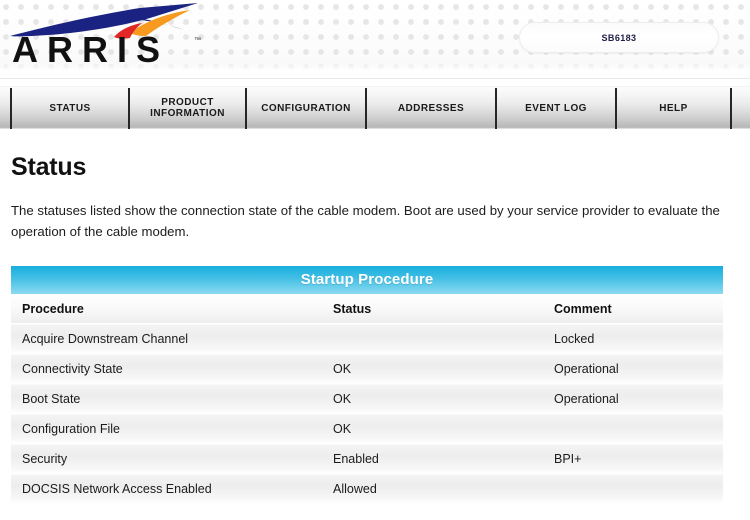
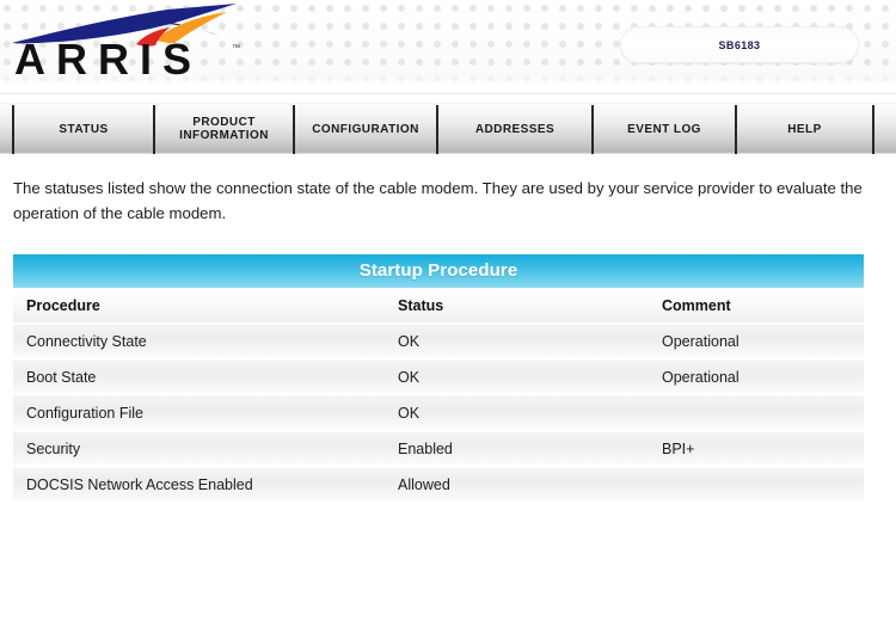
  ARRIS
  SB6183
  STATUS
  PRODUCT INFORMATION
  CONFIGURATION
  ADDRESSES
  EVENT LOG
  HELP
- Status
- The statuses listed show the connection state of the cable modem. Boot are used by your service provider to evaluate the operation of the cable modem.
+ The statuses listed show the connection state of the cable modem. They are used by your service provider to evaluate the operation of the cable modem.
  Startup Procedure
  Procedure	Status	Comment
- Acquire Downstream Channel		Locked
  Connectivity State	OK	Operational
  Boot State	OK	Operational
  Configuration File	OK
  Security	Enabled	BPI+
  DOCSIS Network Access Enabled	Allowed
